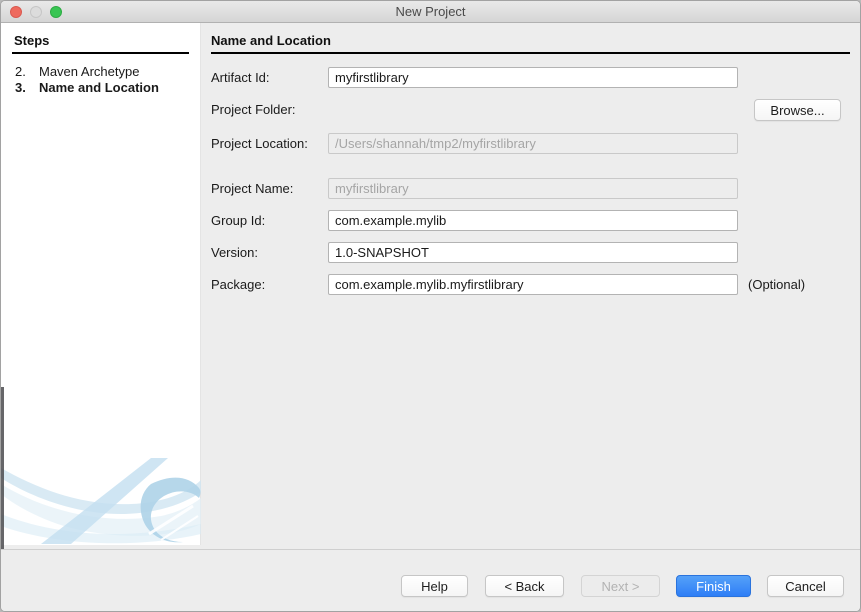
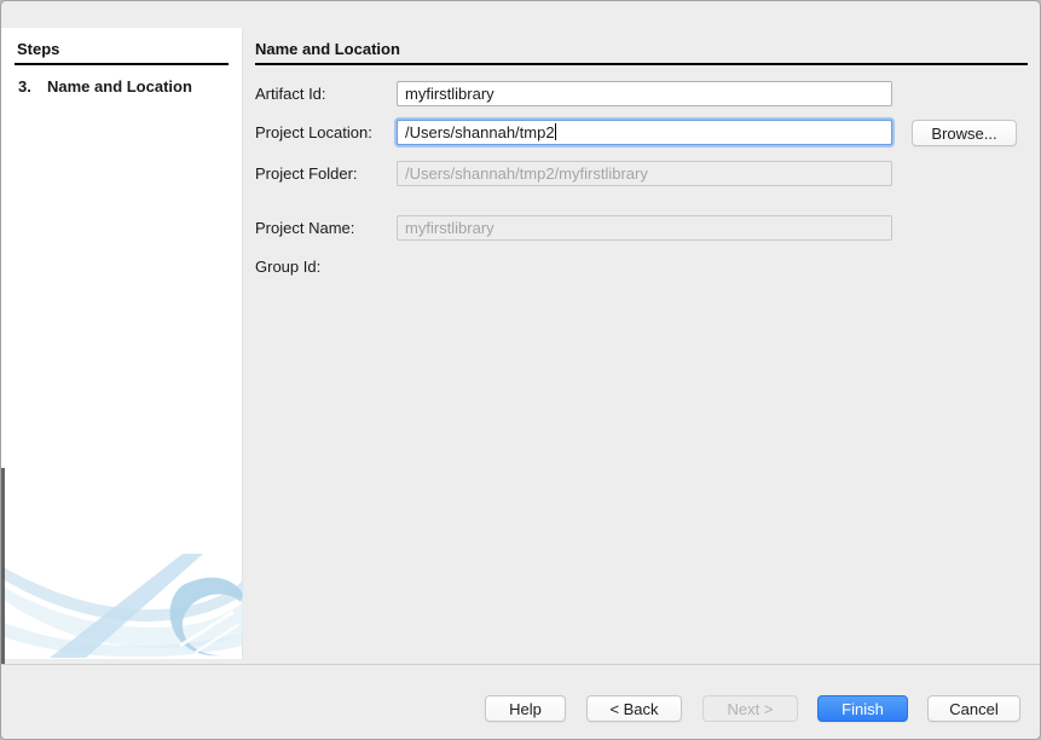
- New Project
  Steps
- 2.
- Maven Archetype
  3.
  Name and Location
  Name and Location
  Artifact Id:
  myfirstlibrary
- Project Folder:
+ Project Location:
+ /Users/shannah/tmp2
  Browse...
- Project Location:
+ Project Folder:
  /Users/shannah/tmp2/myfirstlibrary
  Project Name:
  myfirstlibrary
  Group Id:
- com.example.mylib
- Version:
- 1.0-SNAPSHOT
- Package:
- com.example.mylib.myfirstlibrary
- (Optional)
  Help
  < Back
  Next >
  Finish
  Cancel
